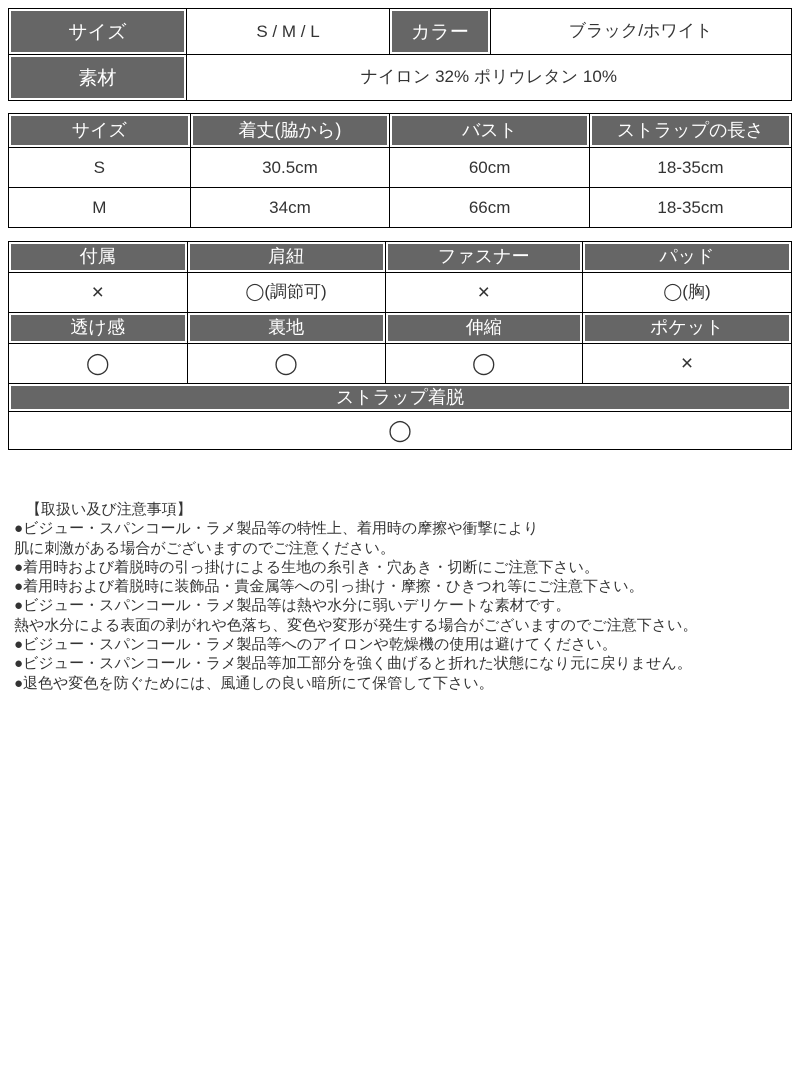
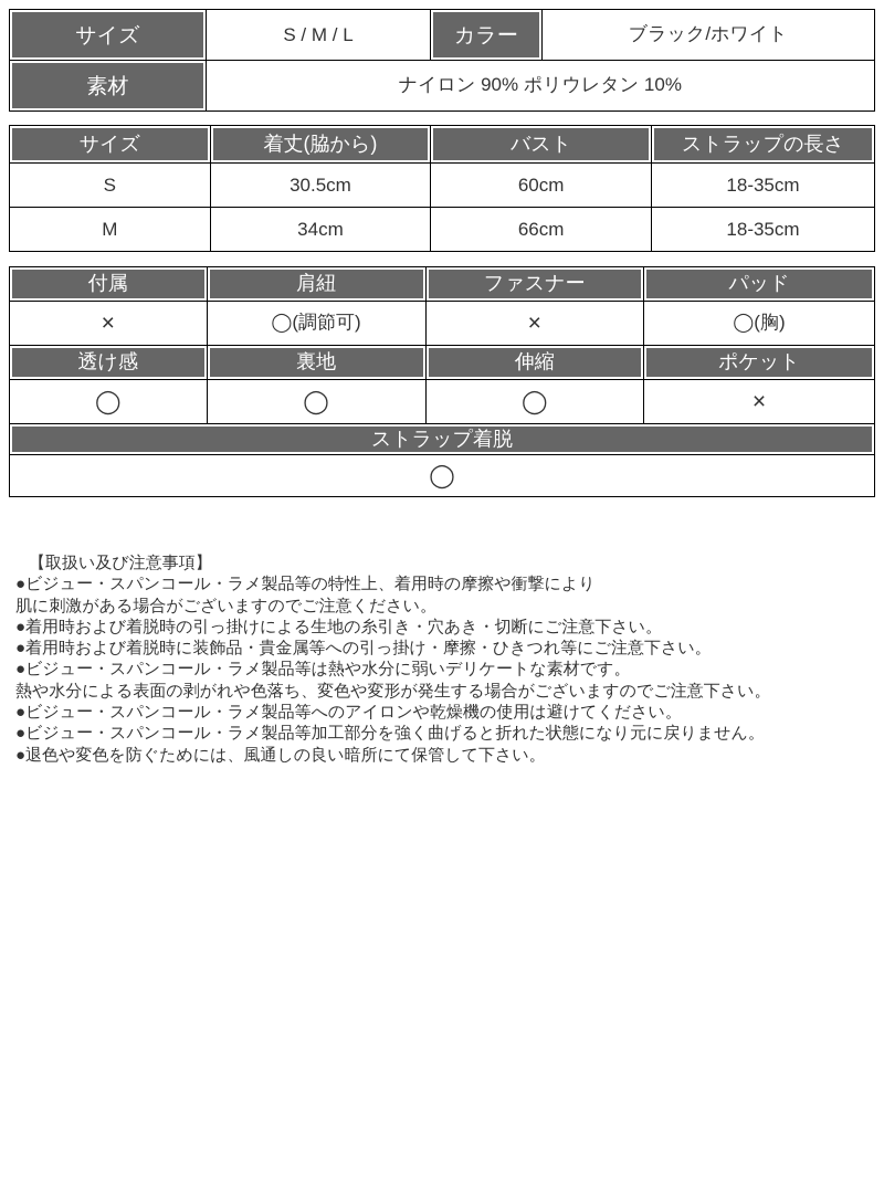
  サイズ	S / M / L	カラー	ブラック/ホワイト
- 素材	ナイロン 32% ポリウレタン 10%
+ 素材	ナイロン 90% ポリウレタン 10%
  サイズ	着丈(脇から)	バスト	ストラップの長さ
  S	30.5cm	60cm	18-35cm
  M	34cm	66cm	18-35cm
  付属	肩紐	ファスナー	パッド
  ×	◯(調節可)	×	◯(胸)
  透け感	裏地	伸縮	ポケット
  ◯	◯	◯	×
  ストラップ着脱
  ◯
  【取扱い及び注意事項】
  ●ビジュー・スパンコール・ラメ製品等の特性上、着用時の摩擦や衝撃により
  肌に刺激がある場合がございますのでご注意ください。
  ●着用時および着脱時の引っ掛けによる生地の糸引き・穴あき・切断にご注意下さい。
  ●着用時および着脱時に装飾品・貴金属等への引っ掛け・摩擦・ひきつれ等にご注意下さい。
  ●ビジュー・スパンコール・ラメ製品等は熱や水分に弱いデリケートな素材です。
  熱や水分による表面の剥がれや色落ち、変色や変形が発生する場合がございますのでご注意下さい。
  ●ビジュー・スパンコール・ラメ製品等へのアイロンや乾燥機の使用は避けてください。
  ●ビジュー・スパンコール・ラメ製品等加工部分を強く曲げると折れた状態になり元に戻りません。
  ●退色や変色を防ぐためには、風通しの良い暗所にて保管して下さい。
